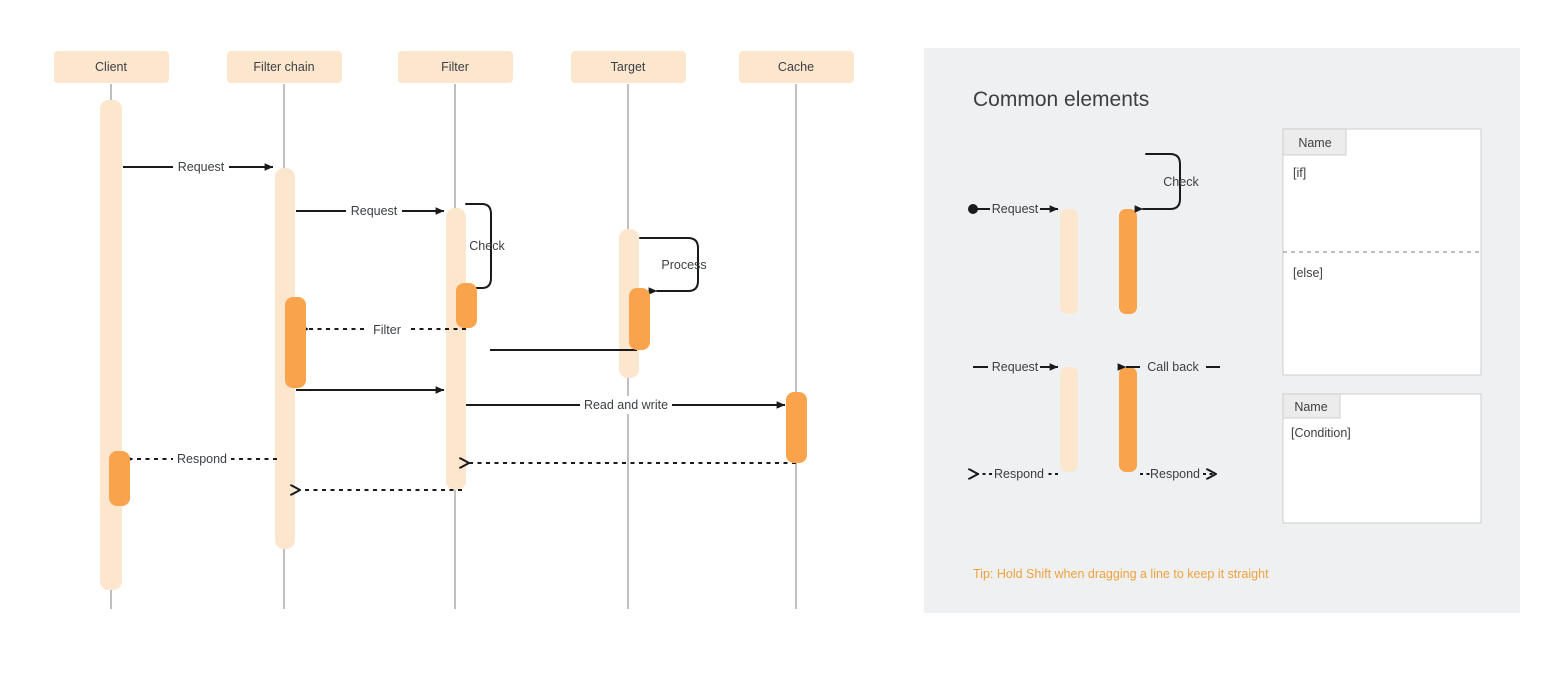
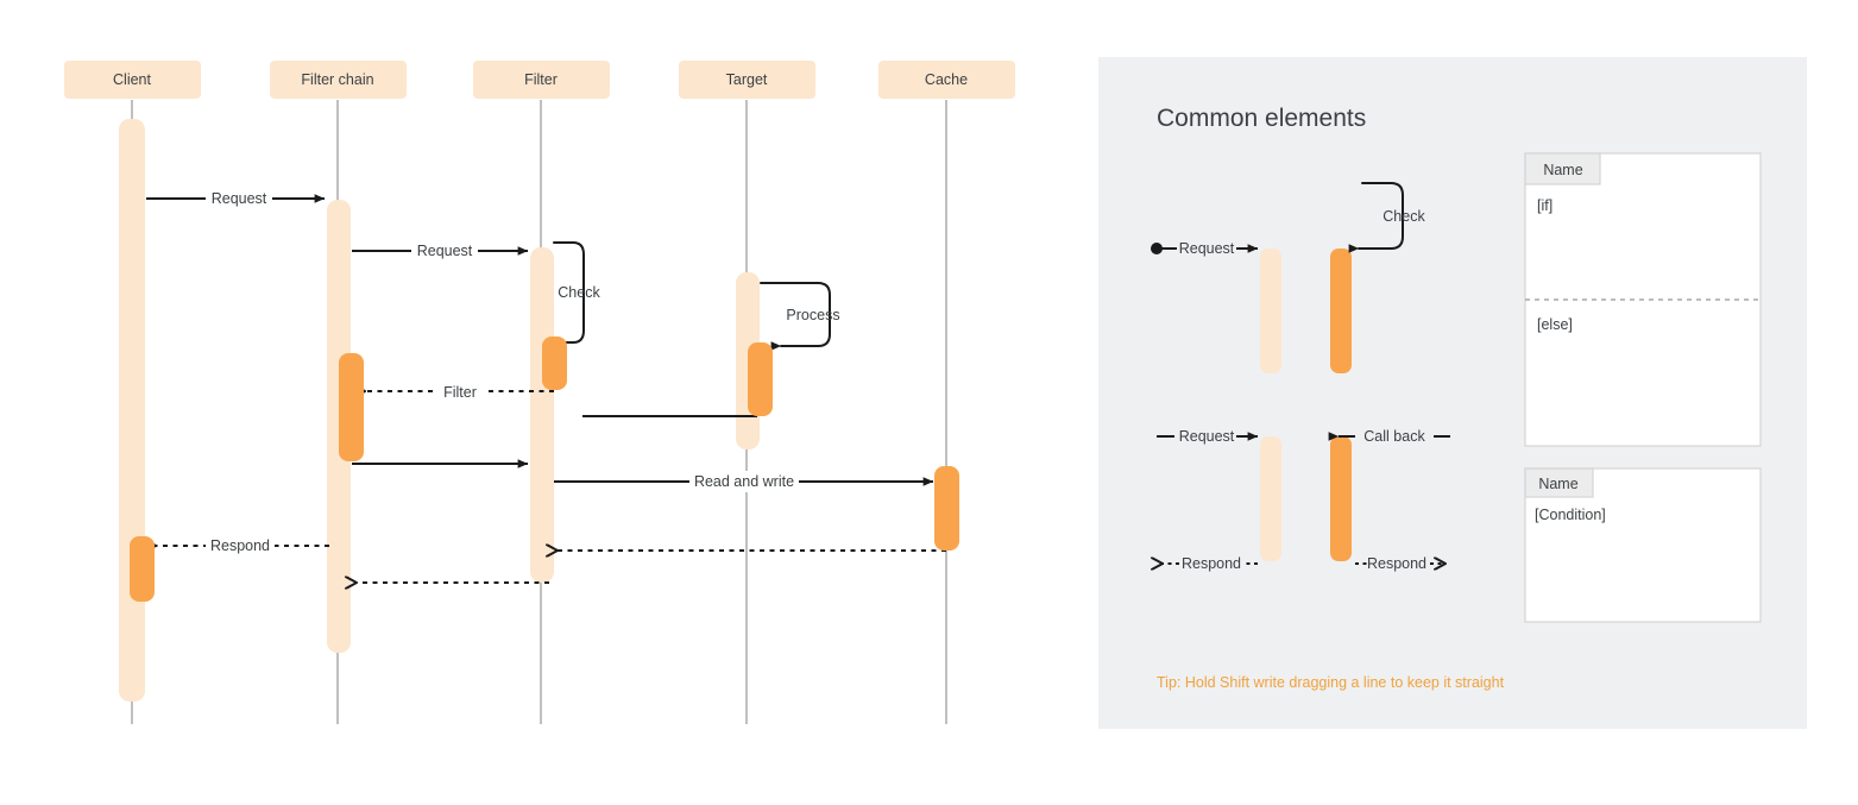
  Request
  Request
  Check
  Process
  Filter
  Read and write
  Respond
  Client
  Filter chain
  Filter
  Target
  Cache
  Common elements
  Request
  Check
  Request
  Call back
  Respond
  Respond
  Name
  [if]
  [else]
  Name
  [Condition]
- Tip: Hold Shift when dragging a line to keep it straight
+ Tip: Hold Shift write dragging a line to keep it straight
